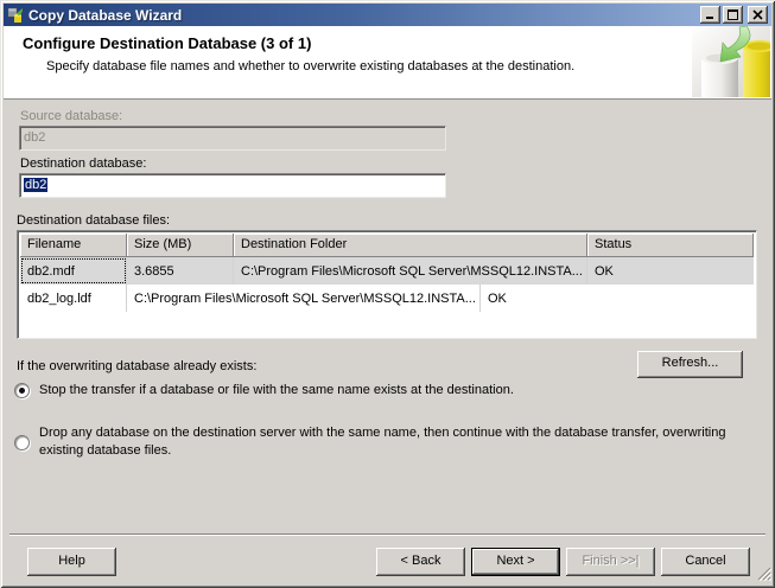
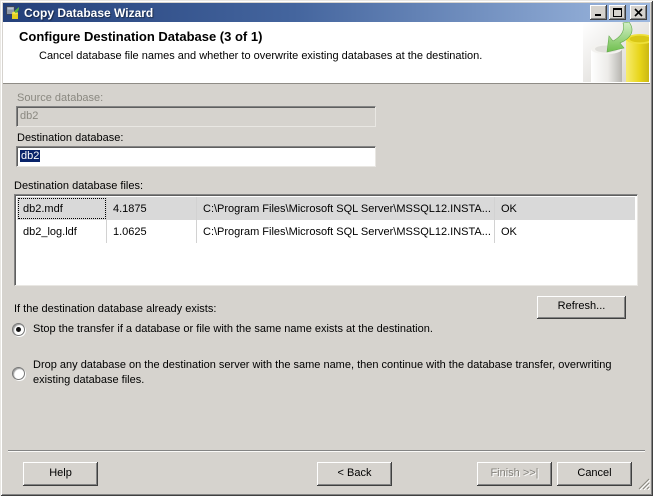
  Copy Database Wizard
  Configure Destination Database (3 of 1)
- Specify database file names and whether to overwrite existing databases at the destination.
+ Cancel database file names and whether to overwrite existing databases at the destination.
  Source database:
  db2
  Destination database:
  db2
  Destination database files:
- Filename
- Size (MB)
- Destination Folder
- Status
  db2.mdf
- 3.6855
+ 4.1875
  C:\Program Files\Microsoft SQL Server\MSSQL12.INSTA...
  OK
  db2_log.ldf
+ 1.0625
  C:\Program Files\Microsoft SQL Server\MSSQL12.INSTA...
  OK
- If the overwriting database already exists:
+ If the destination database already exists:
  Refresh...
  Stop the transfer if a database or file with the same name exists at the destination.
  Drop any database on the destination server with the same name, then continue with the database transfer, overwriting existing database files.
  Help
  < Back
- Next >
  Finish >>|
  Cancel
